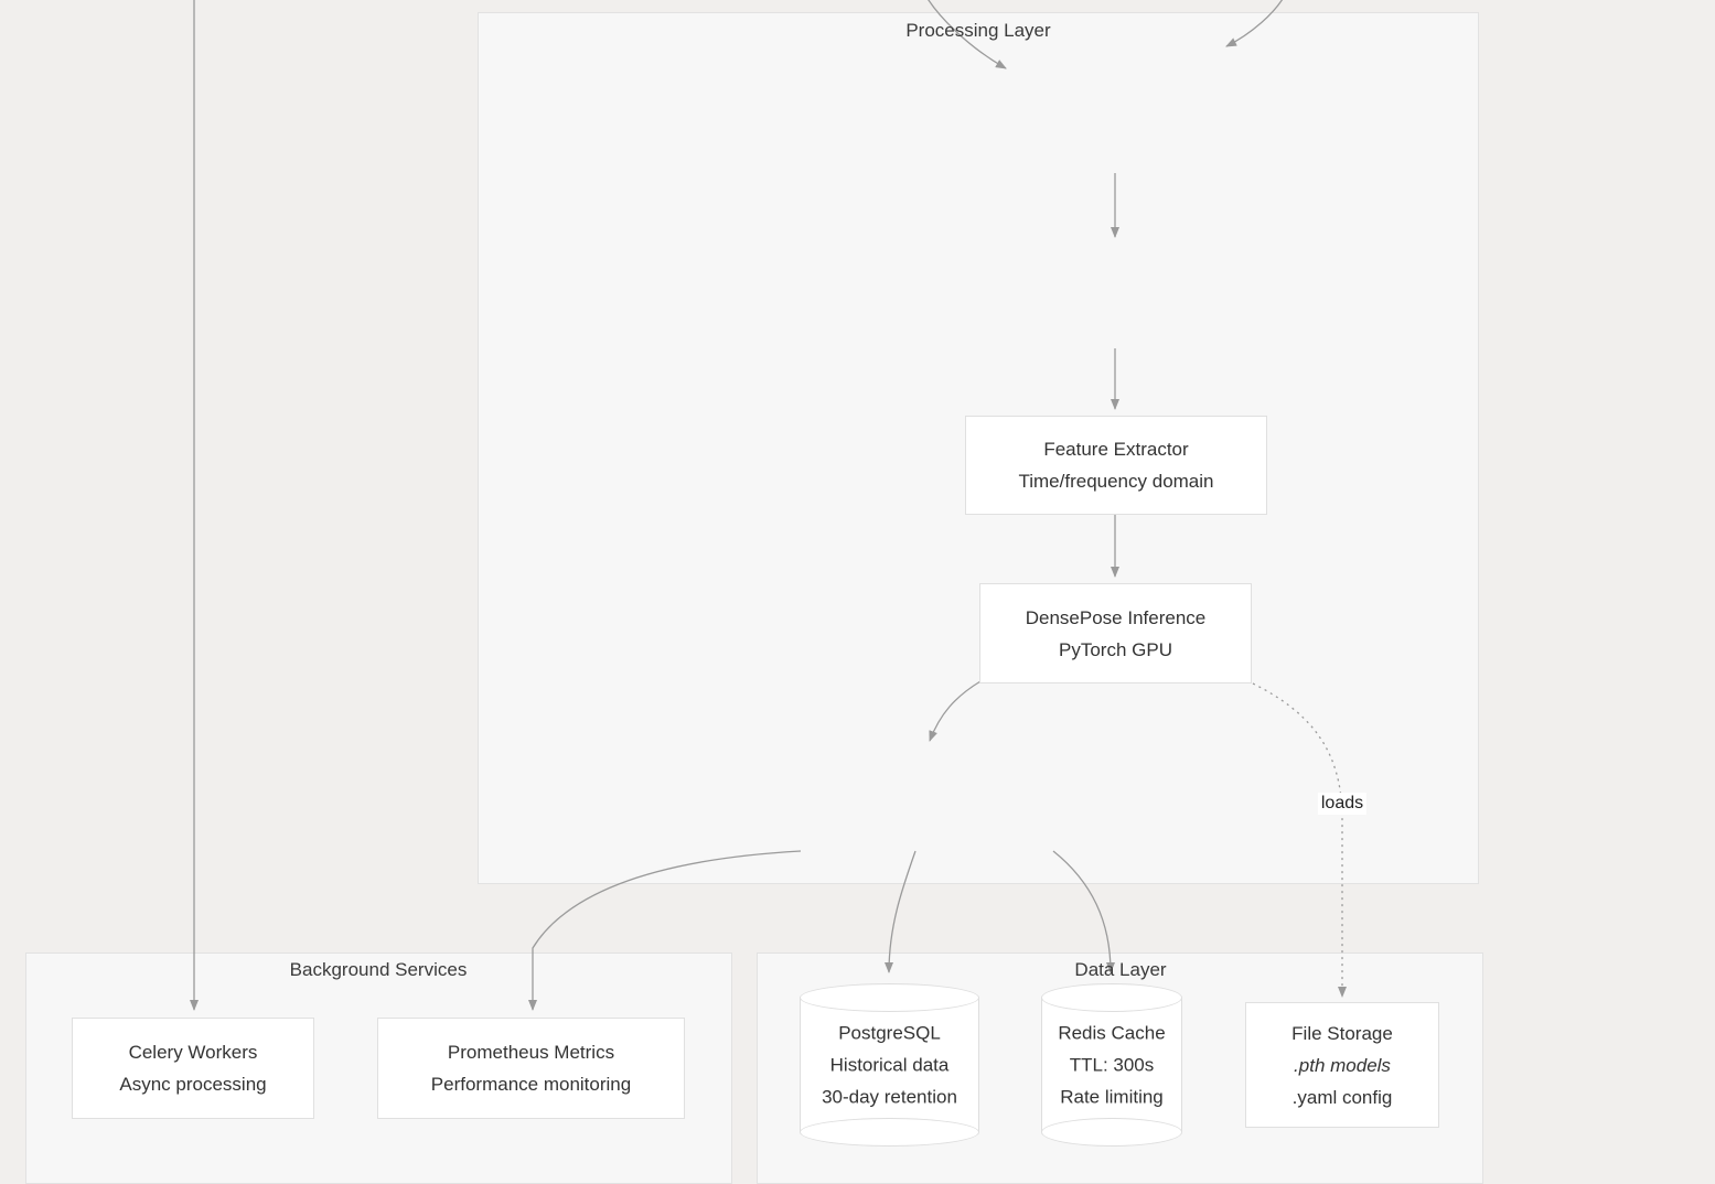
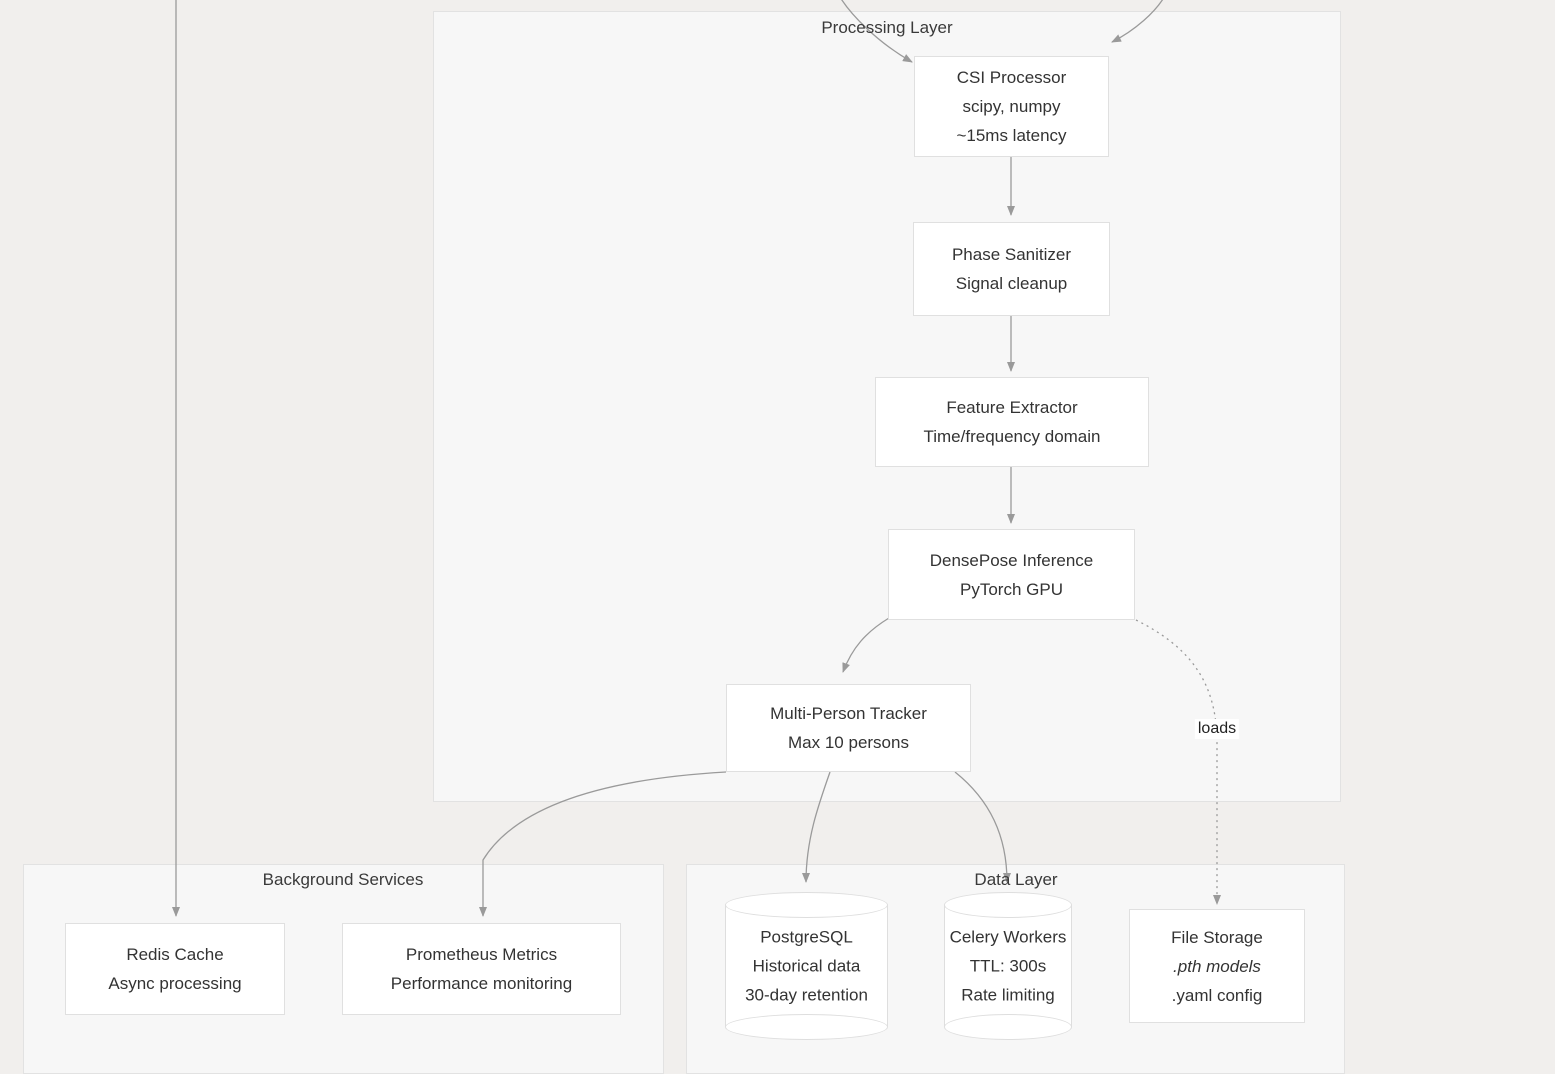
  Processing Layer
  Background Services
  Data Layer
+ CSI Processor
+ scipy, numpy
+ ~15ms latency
+ Phase Sanitizer
+ Signal cleanup
  Feature Extractor
  Time/frequency domain
  DensePose Inference
  PyTorch GPU
+ Multi-Person Tracker
+ Max 10 persons
- Celery Workers
+ Redis Cache
  Async processing
  Prometheus Metrics
  Performance monitoring
  PostgreSQL
  Historical data
  30-day retention
- Redis Cache
+ Celery Workers
  TTL: 300s
  Rate limiting
  File Storage
  .pth models
  .yaml config
  loads
